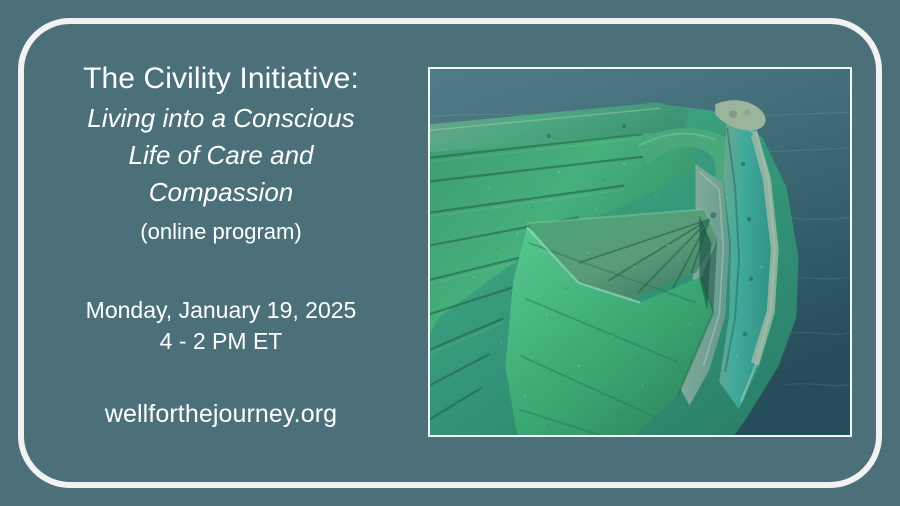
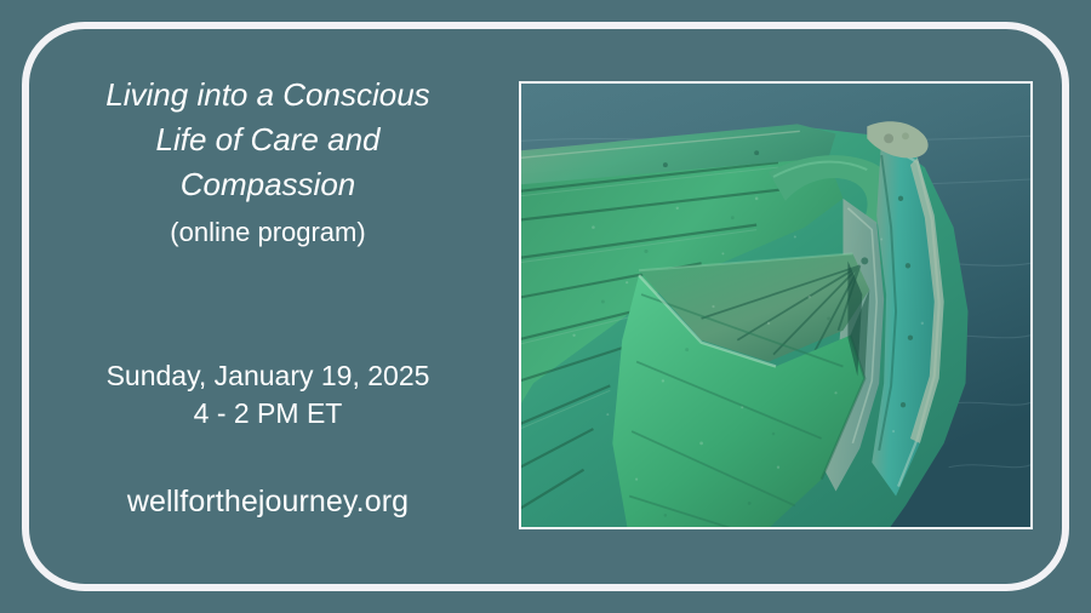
- The Civility Initiative:
  Living into a Conscious
  Life of Care and
  Compassion
  (online program)
- Monday, January 19, 2025
+ Sunday, January 19, 2025
  4 - 2 PM ET
  wellforthejourney.org
